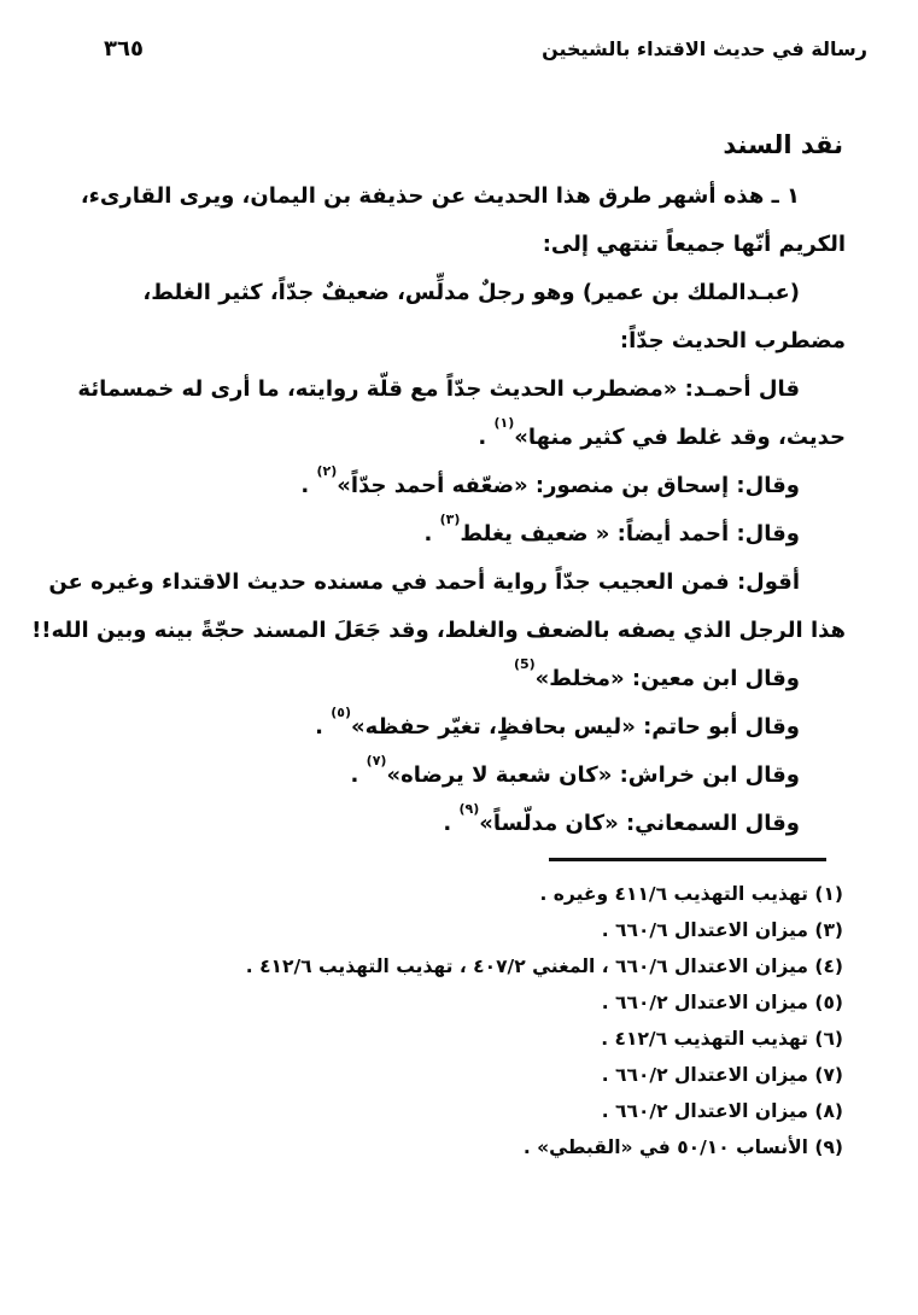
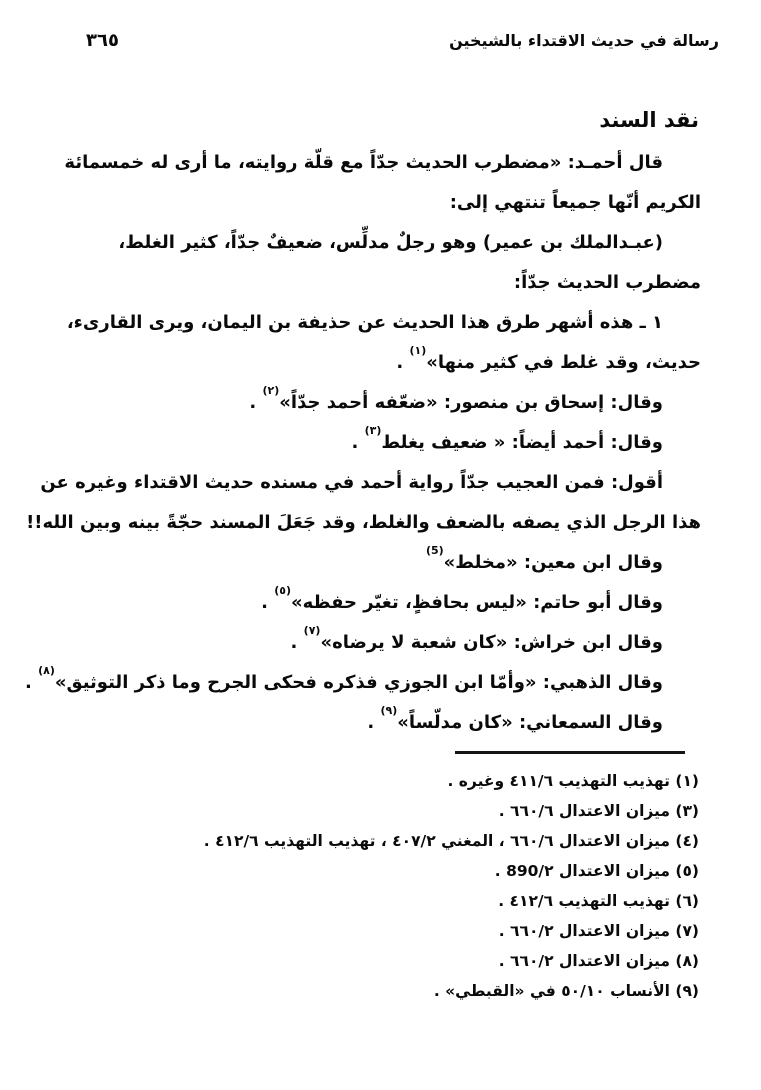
  رسالة في حديث الاقتداء بالشيخين
  ٣٦٥
  نقد السند
- ١ ـ هذه أشهر طرق هذا الحديث عن حذيفة بن اليمان، ويرى القارىء،
+ قال أحمـد: «مضطرب الحديث جدّاً مع قلّة روايته، ما أرى له خمسمائة
  الكريم أنّها جميعاً تنتهي إلى:
  (عبـدالملك بن عمير) وهو رجلٌ مدلِّس، ضعيفٌ جدّاً، كثير الغلط،
  مضطرب الحديث جدّاً:
- قال أحمـد: «مضطرب الحديث جدّاً مع قلّة روايته، ما أرى له خمسمائة
+ ١ ـ هذه أشهر طرق هذا الحديث عن حذيفة بن اليمان، ويرى القارىء،
  حديث، وقد غلط في كثير منها»(١) .
  وقال: إسحاق بن منصور: «ضعّفه أحمد جدّاً»(٢) .
  وقال: أحمد أيضاً: « ضعيف يغلط(٣) .
  أقول: فمن العجيب جدّاً رواية أحمد في مسنده حديث الاقتداء وغيره عن
  هذا الرجل الذي يصفه بالضعف والغلط، وقد جَعَلَ المسند حجّةً بينه وبين الله!!
  وقال ابن معين: «مخلط»(5)
  وقال أبو حاتم: «ليس بحافظٍ، تغيّر حفظه»(٥) .
  وقال ابن خراش: «كان شعبة لا يرضاه»(٧) .
+ وقال الذهبي: «وأمّا ابن الجوزي فذكره فحكى الجرح وما ذكر التوثيق»(٨) .
  وقال السمعاني: «كان مدلّساً»(٩) .
  (١) تهذيب التهذيب ٤١١/٦ وغيره .
  (٣) ميزان الاعتدال ٦٦٠/٦ .
  (٤) ميزان الاعتدال ٦٦٠/٦ ، المغني ٤٠٧/٢ ، تهذيب التهذيب ٤١٢/٦ .
- (٥) ميزان الاعتدال ٦٦٠/٢ .
+ (٥) ميزان الاعتدال 890/٢ .
  (٦) تهذيب التهذيب ٤١٢/٦ .
  (٧) ميزان الاعتدال ٦٦٠/٢ .
  (٨) ميزان الاعتدال ٦٦٠/٢ .
  (٩) الأنساب ٥٠/١٠ في «القبطي» .
